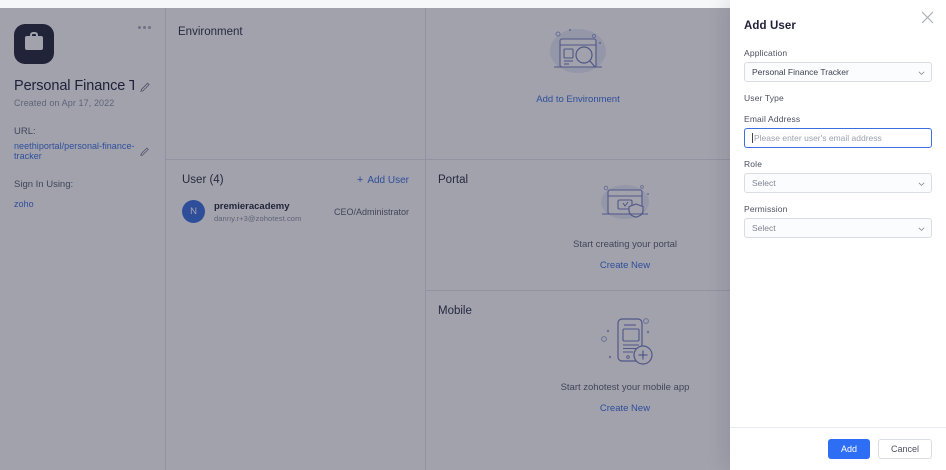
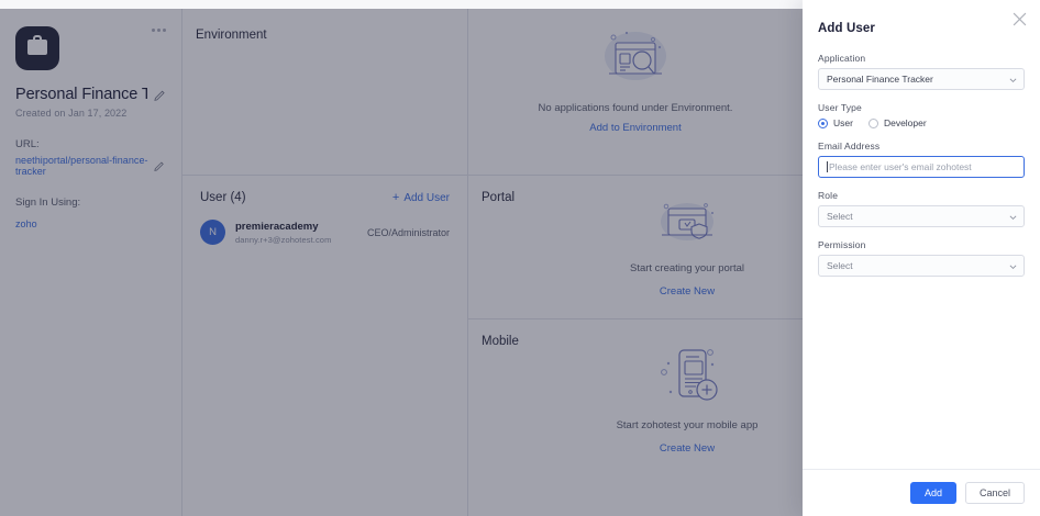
  Personal Finance T
- Created on Apr 17, 2022
+ Created on Jan 17, 2022
  URL:
  neethiportal/personal-finance-tracker
  Sign In Using:
  zoho
  User (4)
  +
  Add User
  N
  premieracademy
  danny.r+3@zohotest.com
  CEO/Administrator
+ No applications found under Environment.
  Add to Environment
  Portal
  Start creating your portal
  Create New
  Mobile
  Start zohotest your mobile app
  Create New
  Environment
  Add User
  Application
  Personal Finance Tracker
  User Type
+ User
+ Developer
  Email Address
- Please enter user's email address
+ Please enter user's email zohotest
  Role
  Select
  Permission
  Select
  Add
  Cancel
